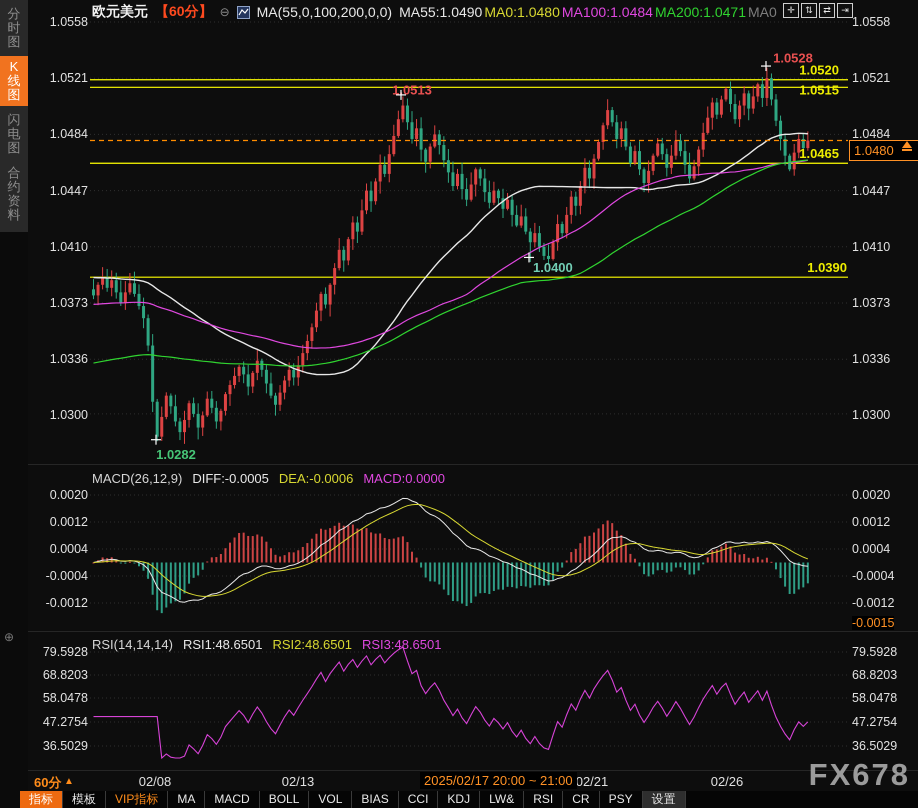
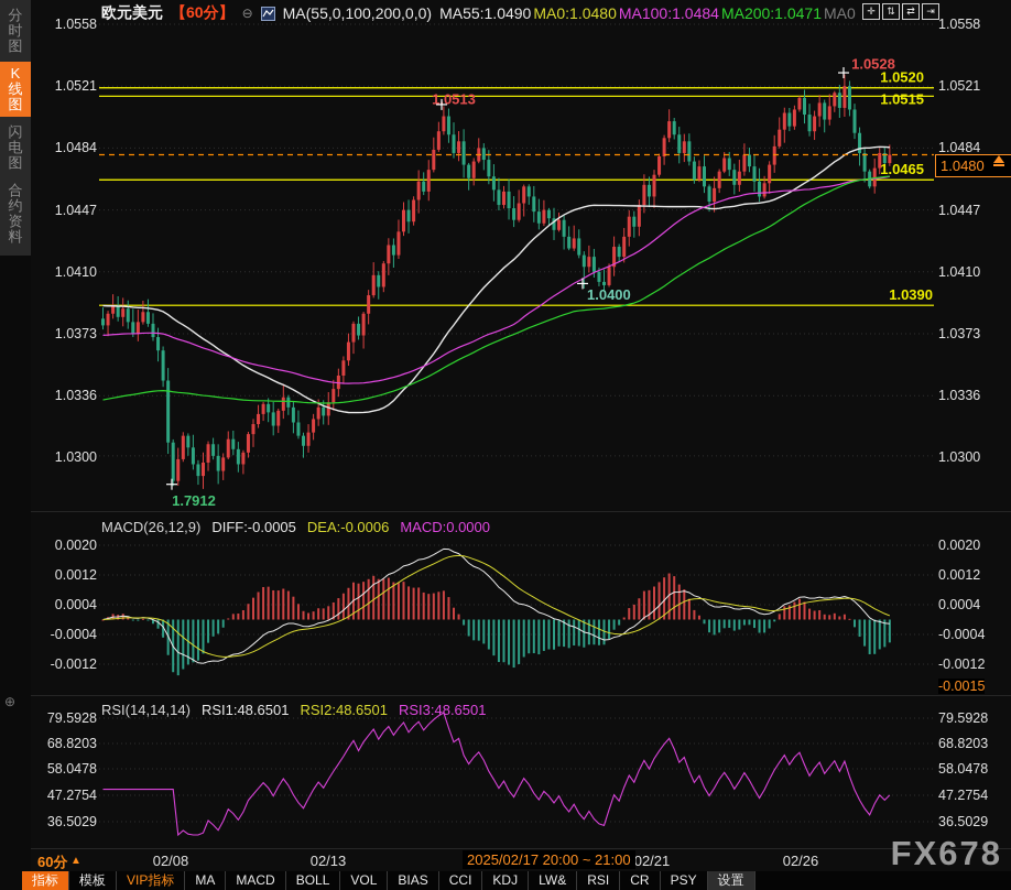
  分
  时
  图
  K
  线
  图
  闪
  电
  图
  合
  约
  资
  料
  欧元美元
  【60分】
  ⊖
  MA(55,0,100,200,0,0)
  MA55:1.0490 MA0:1.0480 MA100:1.0484 MA200:1.0471 MA0
  ✛
  ⇅
  ⇄
  ⇥
  1.0513
  1.0528
  1.0520
  1.0515
  1.0465
  1.0390
  1.0400
- 1.0282
+ 1.7912
  MACD(26,12,9)
  DIFF:-0.0005
  DEA:-0.0006
  MACD:0.0000
  RSI(14,14,14)
  RSI1:48.6501
  RSI2:48.6501
  RSI3:48.6501
  ⊕
  1.0558
  1.0521
  1.0484
  1.0447
  1.0410
  1.0373
  1.0336
  1.0300
  1.0558
  1.0521
  1.0484
  1.0447
  1.0410
  1.0373
  1.0336
  1.0300
  0.0020
  0.0012
  0.0004
  -0.0004
  -0.0012
  0.0020
  0.0012
  0.0004
  -0.0004
  -0.0012
  79.5928
  68.8203
  58.0478
  47.2754
  36.5029
  79.5928
  68.8203
  58.0478
  47.2754
  36.5029
  1.0480
  -0.0015
  60分
  ▲
  02/08
  02/13
  02/21
  02/26
  2025/02/17 20:00 ~ 21:00
  FX678
  指标
  模板
  VIP指标
  MA
  MACD
  BOLL
  VOL
  BIAS
  CCI
  KDJ
  LW&
  RSI
  CR
  PSY
  设置
